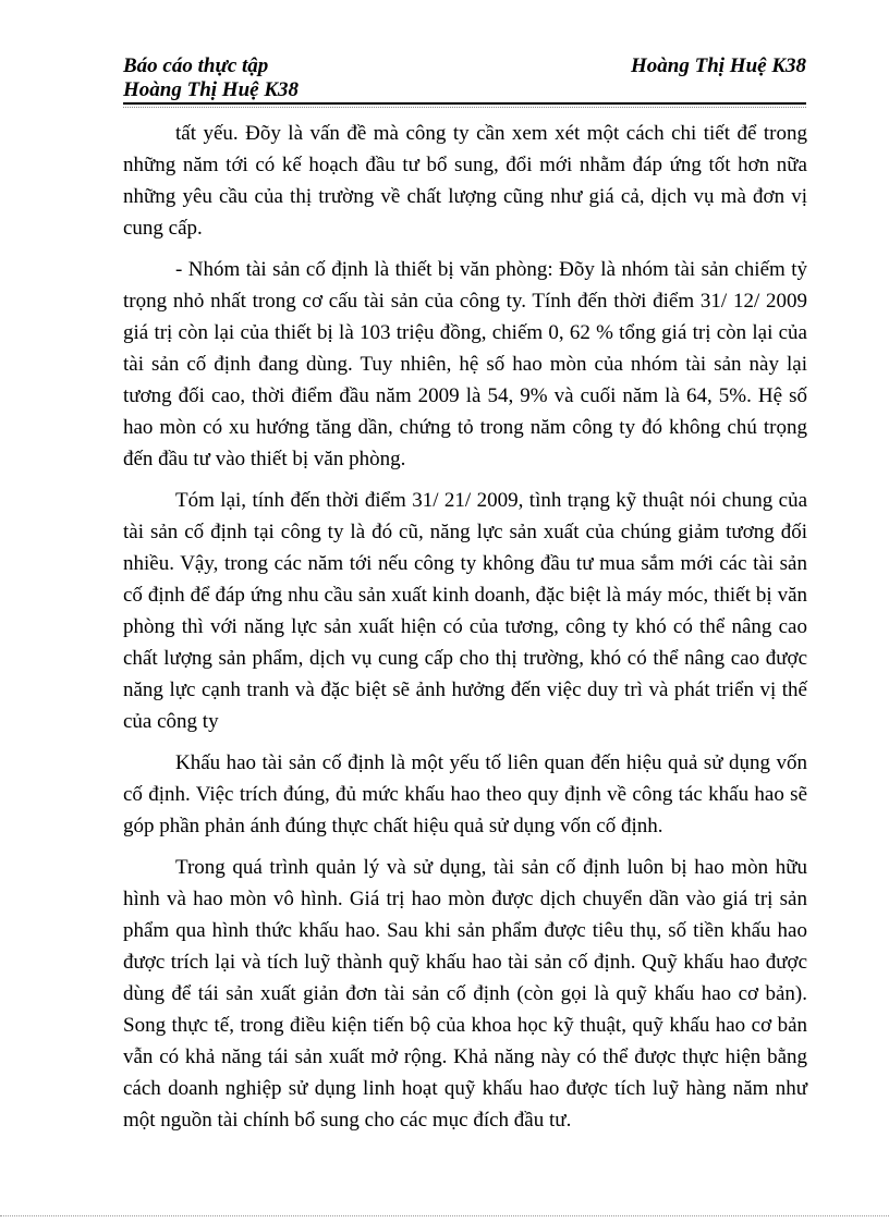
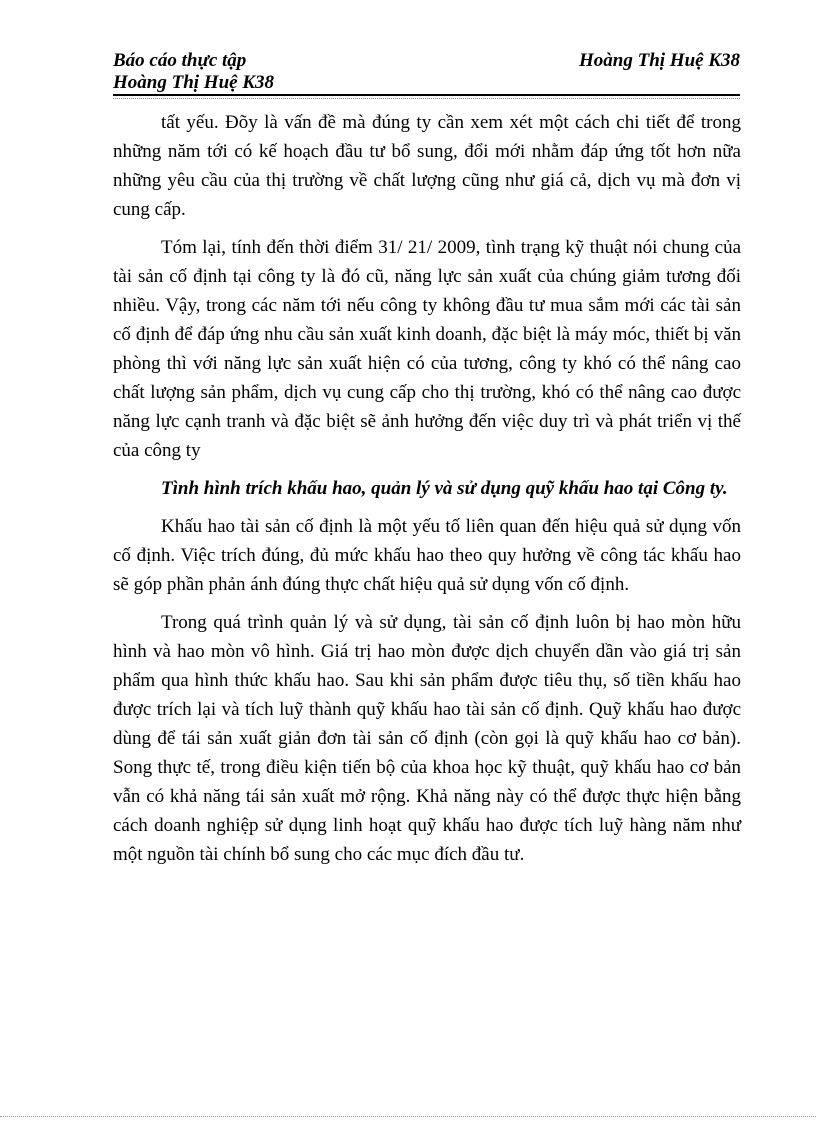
  Báo cáo thực tập
  Hoàng Thị Huệ K38
  Hoàng Thị Huệ K38
- tất yếu. Đõy là vấn đề mà công ty cần xem xét một cách chi tiết để trong những năm tới có kế hoạch đầu tư bổ sung, đổi mới nhằm đáp ứng tốt hơn nữa những yêu cầu của thị trường về chất lượng cũng như giá cả, dịch vụ mà đơn vị cung cấp.
+ tất yếu. Đõy là vấn đề mà đúng ty cần xem xét một cách chi tiết để trong những năm tới có kế hoạch đầu tư bổ sung, đổi mới nhằm đáp ứng tốt hơn nữa những yêu cầu của thị trường về chất lượng cũng như giá cả, dịch vụ mà đơn vị cung cấp.
- - Nhóm tài sản cố định là thiết bị văn phòng: Đõy là nhóm tài sản chiếm tỷ trọng nhỏ nhất trong cơ cấu tài sản của công ty. Tính đến thời điểm 31/ 12/ 2009 giá trị còn lại của thiết bị là 103 triệu đồng, chiếm 0, 62 % tổng giá trị còn lại của tài sản cố định đang dùng. Tuy nhiên, hệ số hao mòn của nhóm tài sản này lại tương đối cao, thời điểm đầu năm 2009 là 54, 9% và cuối năm là 64, 5%. Hệ số hao mòn có xu hướng tăng dần, chứng tỏ trong năm công ty đó không chú trọng đến đầu tư vào thiết bị văn phòng.
  Tóm lại, tính đến thời điểm 31/ 21/ 2009, tình trạng kỹ thuật nói chung của tài sản cố định tại công ty là đó cũ, năng lực sản xuất của chúng giảm tương đối nhiều. Vậy, trong các năm tới nếu công ty không đầu tư mua sắm mới các tài sản cố định để đáp ứng nhu cầu sản xuất kinh doanh, đặc biệt là máy móc, thiết bị văn phòng thì với năng lực sản xuất hiện có của tương, công ty khó có thể nâng cao chất lượng sản phẩm, dịch vụ cung cấp cho thị trường, khó có thể nâng cao được năng lực cạnh tranh và đặc biệt sẽ ảnh hưởng đến việc duy trì và phát triển vị thế của công ty
+ Tình hình trích khấu hao, quản lý và sử dụng quỹ khấu hao tại Công ty.
- Khấu hao tài sản cố định là một yếu tố liên quan đến hiệu quả sử dụng vốn cố định. Việc trích đúng, đủ mức khấu hao theo quy định về công tác khấu hao sẽ góp phần phản ánh đúng thực chất hiệu quả sử dụng vốn cố định.
+ Khấu hao tài sản cố định là một yếu tố liên quan đến hiệu quả sử dụng vốn cố định. Việc trích đúng, đủ mức khấu hao theo quy hưởng về công tác khấu hao sẽ góp phần phản ánh đúng thực chất hiệu quả sử dụng vốn cố định.
  Trong quá trình quản lý và sử dụng, tài sản cố định luôn bị hao mòn hữu hình và hao mòn vô hình. Giá trị hao mòn được dịch chuyển dần vào giá trị sản phẩm qua hình thức khấu hao. Sau khi sản phẩm được tiêu thụ, số tiền khấu hao được trích lại và tích luỹ thành quỹ khấu hao tài sản cố định. Quỹ khấu hao được dùng để tái sản xuất giản đơn tài sản cố định (còn gọi là quỹ khấu hao cơ bản). Song thực tế, trong điều kiện tiến bộ của khoa học kỹ thuật, quỹ khấu hao cơ bản vẫn có khả năng tái sản xuất mở rộng. Khả năng này có thể được thực hiện bằng cách doanh nghiệp sử dụng linh hoạt quỹ khấu hao được tích luỹ hàng năm như một nguồn tài chính bổ sung cho các mục đích đầu tư.
